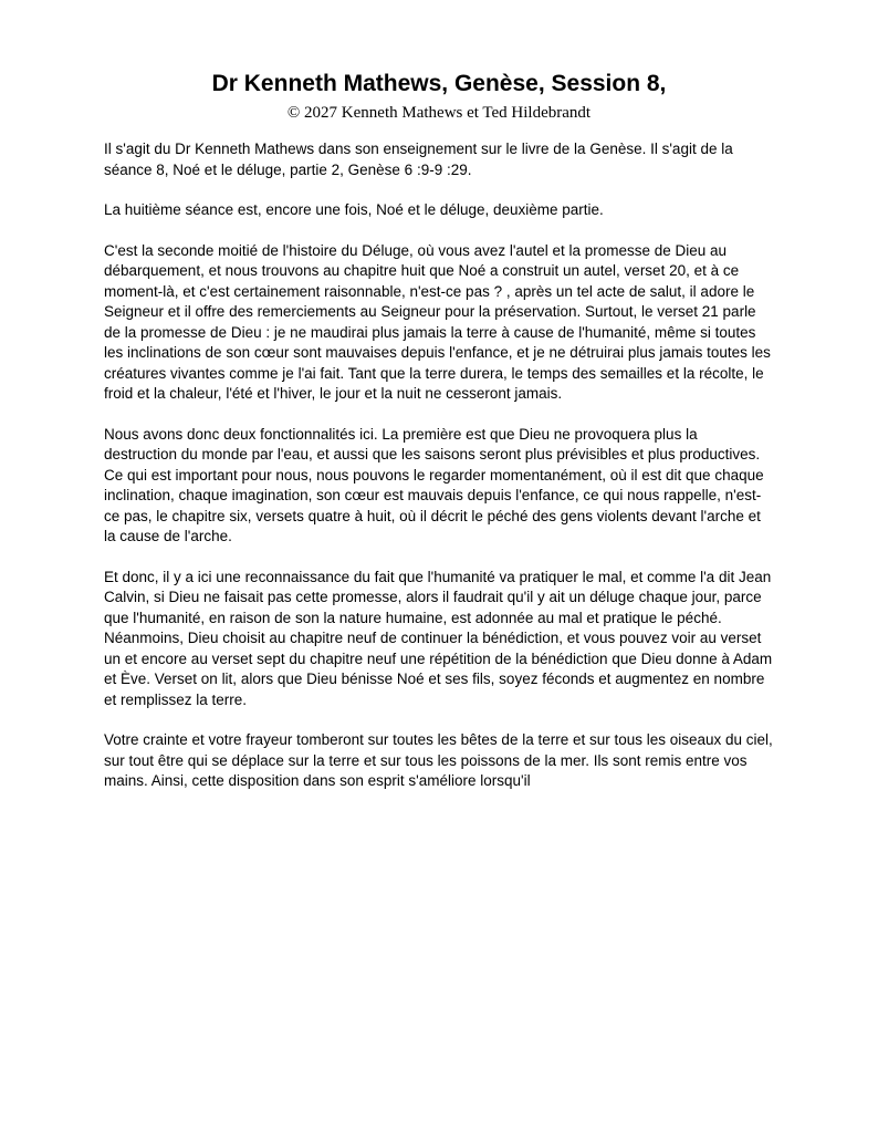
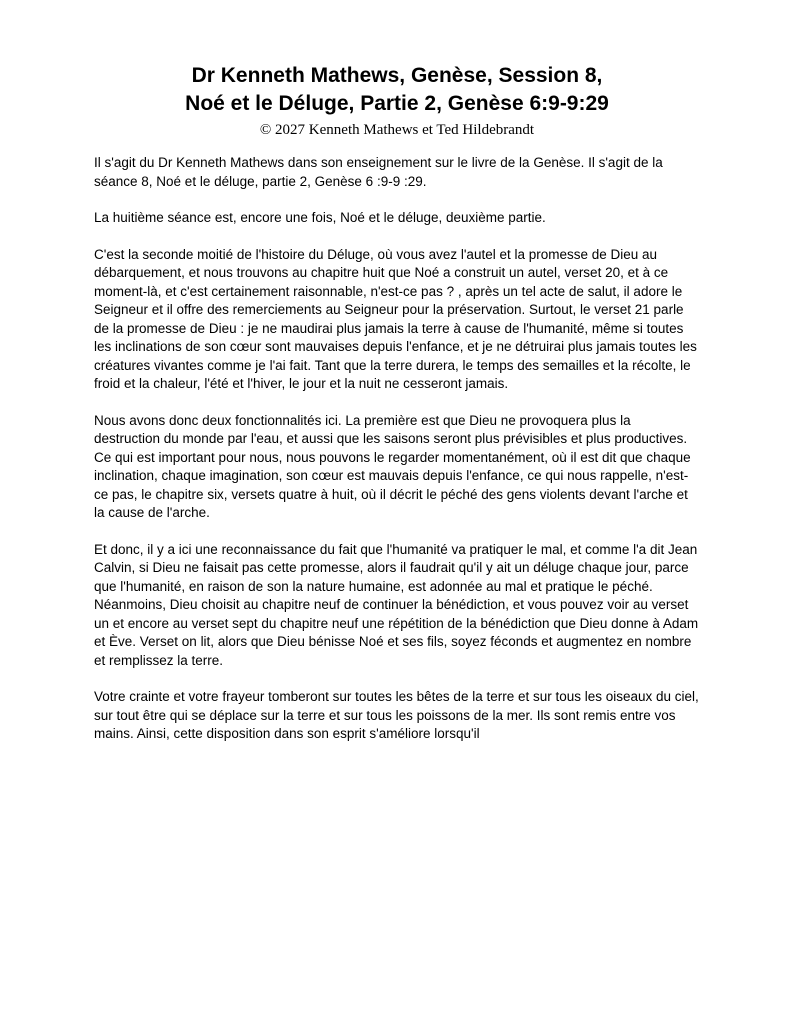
  Dr Kenneth Mathews, Genèse, Session 8,
+ Noé et le Déluge, Partie 2, Genèse 6:9-9:29
  © 2027 Kenneth Mathews et Ted Hildebrandt
  Il s'agit du Dr Kenneth Mathews dans son enseignement sur le livre de la Genèse. Il s'agit de la séance 8, Noé et le déluge, partie 2, Genèse 6 :9-9 :29.
  La huitième séance est, encore une fois, Noé et le déluge, deuxième partie.
  C'est la seconde moitié de l'histoire du Déluge, où vous avez l'autel et la promesse de Dieu au débarquement, et nous trouvons au chapitre huit que Noé a construit un autel, verset 20, et à ce moment-là, et c'est certainement raisonnable, n'est-ce pas ? , après un tel acte de salut, il adore le Seigneur et il offre des remerciements au Seigneur pour la préservation. Surtout, le verset 21 parle de la promesse de Dieu : je ne maudirai plus jamais la terre à cause de l'humanité, même si toutes les inclinations de son cœur sont mauvaises depuis l'enfance, et je ne détruirai plus jamais toutes les créatures vivantes comme je l'ai fait. Tant que la terre durera, le temps des semailles et la récolte, le froid et la chaleur, l'été et l'hiver, le jour et la nuit ne cesseront jamais.
  Nous avons donc deux fonctionnalités ici. La première est que Dieu ne provoquera plus la destruction du monde par l'eau, et aussi que les saisons seront plus prévisibles et plus productives. Ce qui est important pour nous, nous pouvons le regarder momentanément, où il est dit que chaque inclination, chaque imagination, son cœur est mauvais depuis l'enfance, ce qui nous rappelle, n'est-ce pas, le chapitre six, versets quatre à huit, où il décrit le péché des gens violents devant l'arche et la cause de l'arche.
  Et donc, il y a ici une reconnaissance du fait que l'humanité va pratiquer le mal, et comme l'a dit Jean Calvin, si Dieu ne faisait pas cette promesse, alors il faudrait qu'il y ait un déluge chaque jour, parce que l'humanité, en raison de son la nature humaine, est adonnée au mal et pratique le péché. Néanmoins, Dieu choisit au chapitre neuf de continuer la bénédiction, et vous pouvez voir au verset un et encore au verset sept du chapitre neuf une répétition de la bénédiction que Dieu donne à Adam et Ève. Verset on lit, alors que Dieu bénisse Noé et ses fils, soyez féconds et augmentez en nombre et remplissez la terre.
  Votre crainte et votre frayeur tomberont sur toutes les bêtes de la terre et sur tous les oiseaux du ciel, sur tout être qui se déplace sur la terre et sur tous les poissons de la mer. Ils sont remis entre vos mains. Ainsi, cette disposition dans son esprit s'améliore lorsqu'il
